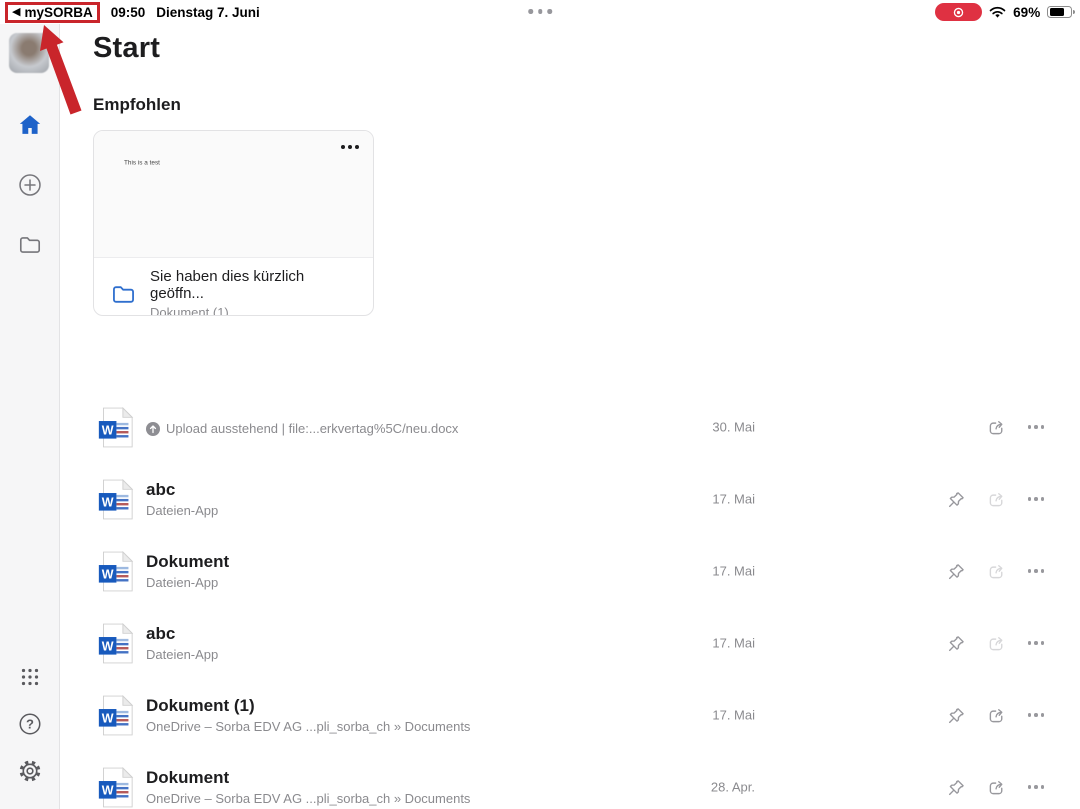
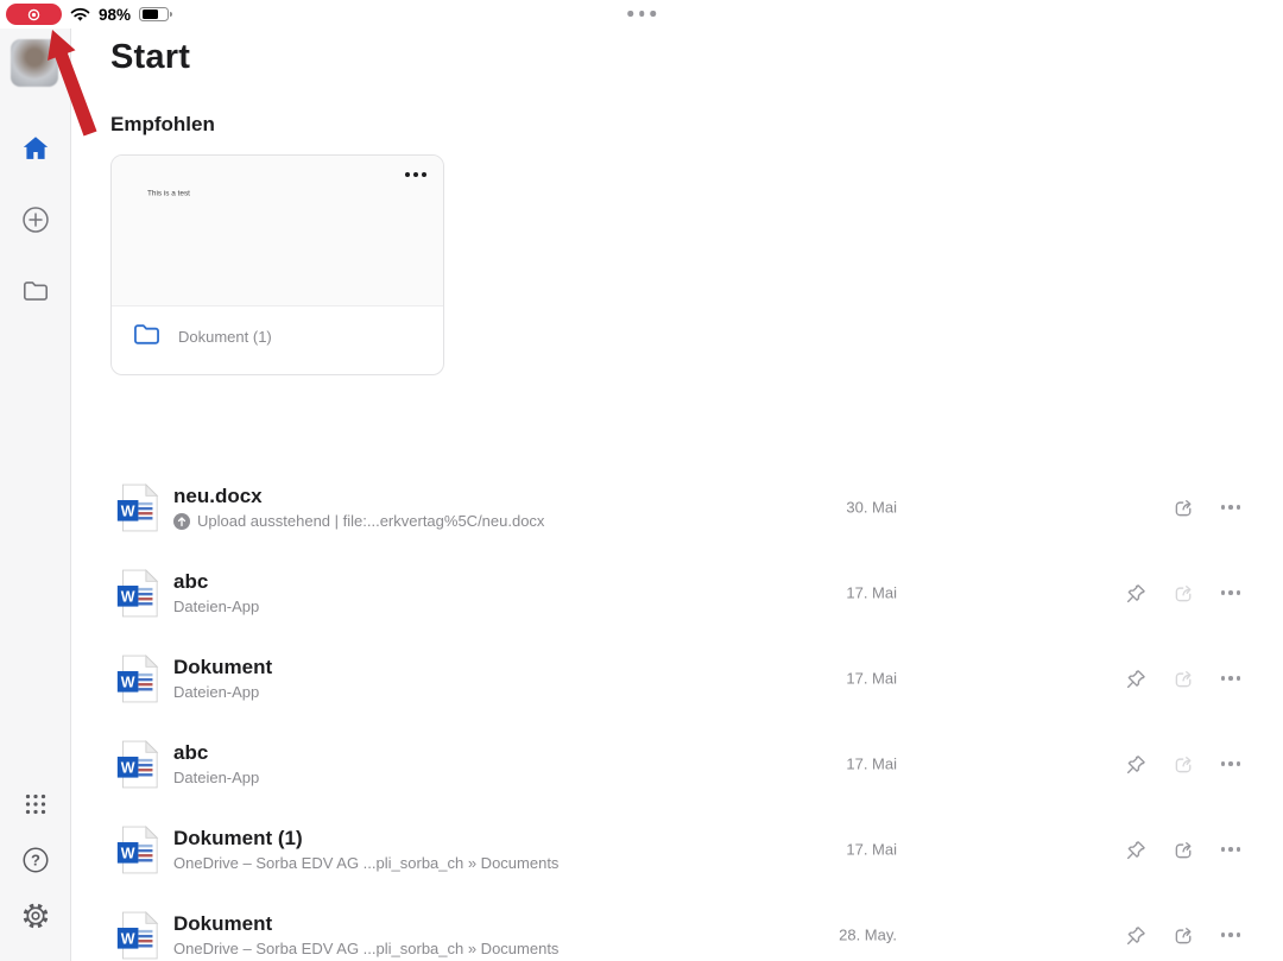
- ◀
- mySORBA
- 09:50
- Dienstag 7. Juni
- 69%
+ 98%
  ?
  Start
  Empfohlen
- Sie haben dies kürzlich geöffn...
  Dokument (1)
  W
+ neu.docx
  Upload ausstehend | file:...erkvertag%5C/neu.docx
  30. Mai
  W
  abc
  Dateien-App
  17. Mai
  W
  Dokument
  Dateien-App
  17. Mai
  W
  abc
  Dateien-App
  17. Mai
  W
  Dokument (1)
  OneDrive – Sorba EDV AG ...pli_sorba_ch » Documents
  17. Mai
  W
  Dokument
  OneDrive – Sorba EDV AG ...pli_sorba_ch » Documents
- 28. Apr.
+ 28. May.
